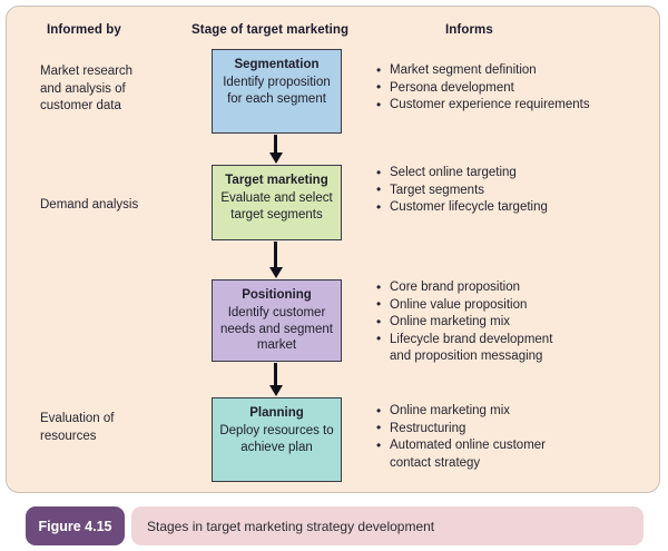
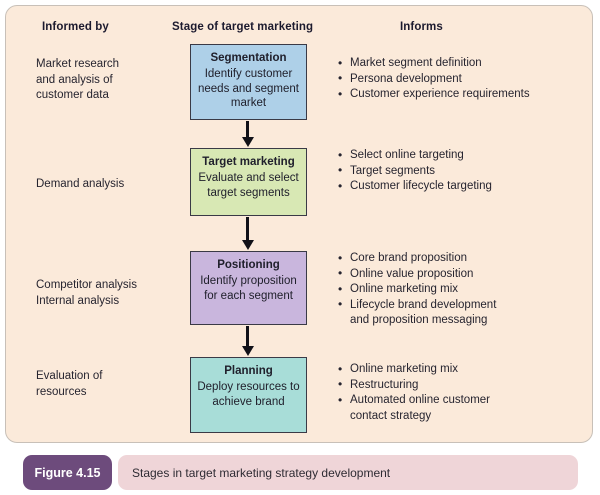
  Informed by
  Stage of target marketing
  Informs
  Market research
  and analysis of
  customer data
  Segmentation
- Identify proposition for each segment
+ Identify customer needs and segment market
  Market segment definition
  Persona development
  Customer experience requirements
  Demand analysis
  Target marketing
  Evaluate and select target segments
  Select online targeting
  Target segments
  Customer lifecycle targeting
+ Competitor analysis
+ Internal analysis
  Positioning
- Identify customer needs and segment market
+ Identify proposition for each segment
  Core brand proposition
  Online value proposition
  Online marketing mix
  Lifecycle brand development
  and proposition messaging
  Evaluation of
  resources
  Planning
- Deploy resources to achieve plan
+ Deploy resources to achieve brand
  Online marketing mix
  Restructuring
  Automated online customer
  contact strategy
  Figure 4.15
  Stages in target marketing strategy development
